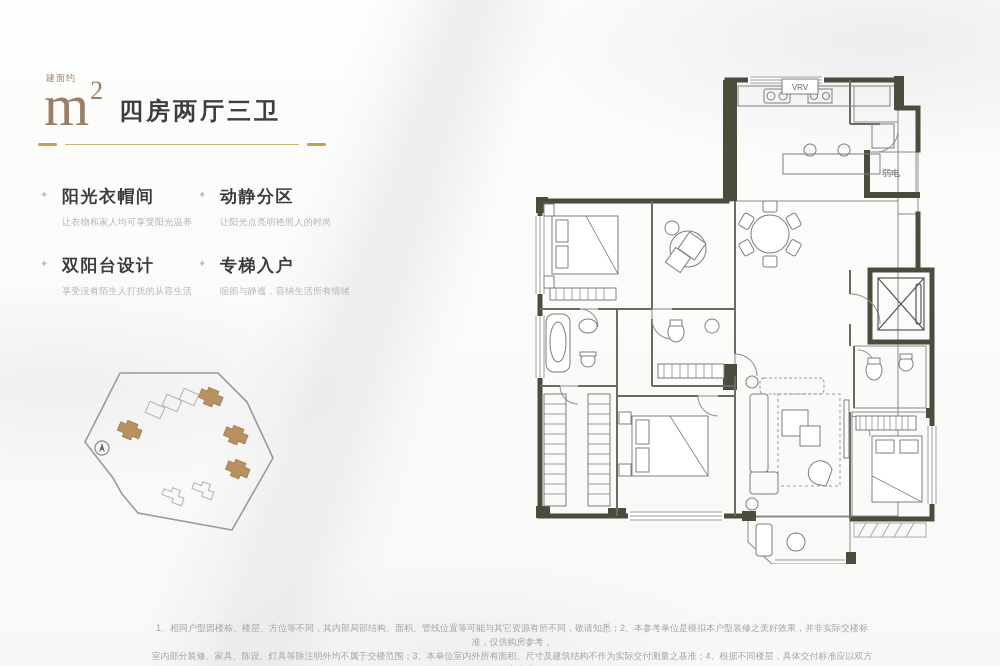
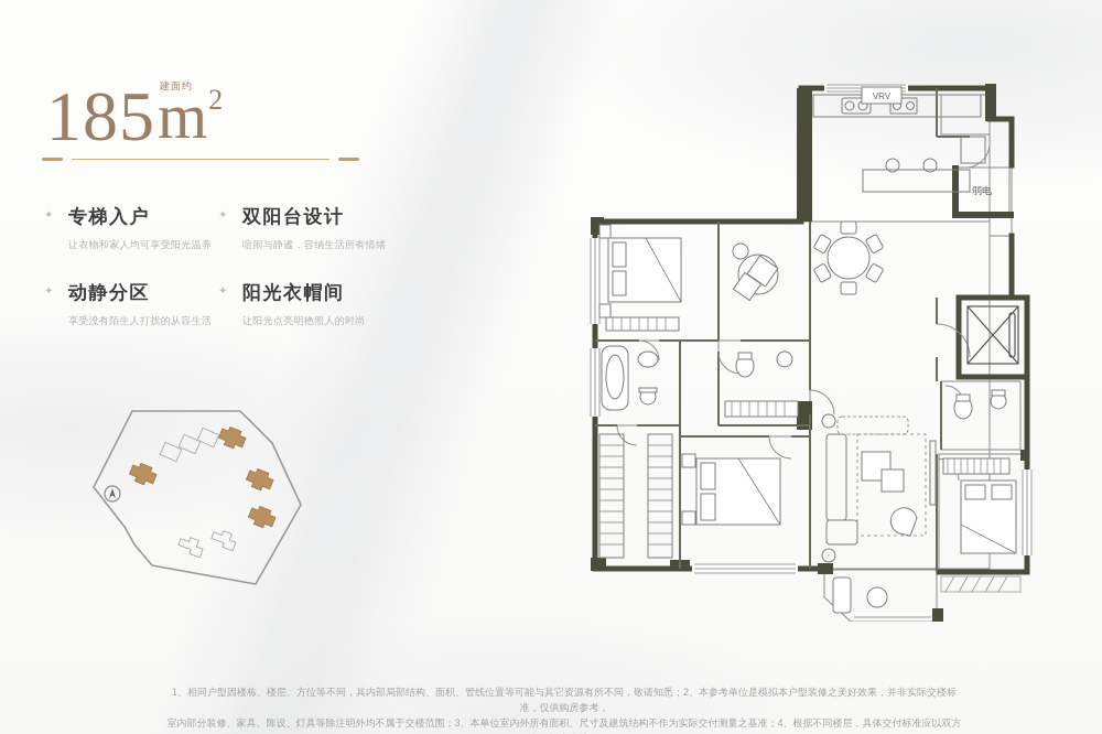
+ 185
  建面约
  m
  2
- 四房两厅三卫
  ✦
- 阳光衣帽间
+ 专梯入户
  让衣物和家人均可享受阳光温养
  ✦
- 动静分区
+ 双阳台设计
- 让阳光点亮明艳照人的时尚
+ 喧闹与静谧，容纳生活所有情绪
  ✦
- 双阳台设计
+ 动静分区
  享受没有陌生人打扰的从容生活
  ✦
- 专梯入户
+ 阳光衣帽间
- 喧闹与静谧，容纳生活所有情绪
+ 让阳光点亮明艳照人的时尚
  VRV
  弱电
  1、相同户型因楼栋、楼层、方位等不同，其内部局部结构、面积、管线位置等可能与其它资源有所不同，敬请知悉；2、本参考单位是模拟本户型装修之美好效果，并非实际交楼标准，仅供购房参考，
  室内部分装修、家具、陈设、灯具等除注明外均不属于交楼范围；3、本单位室内外所有面积、尺寸及建筑结构不作为实际交付测量之基准；4、根据不同楼层，具体交付标准应以双方
